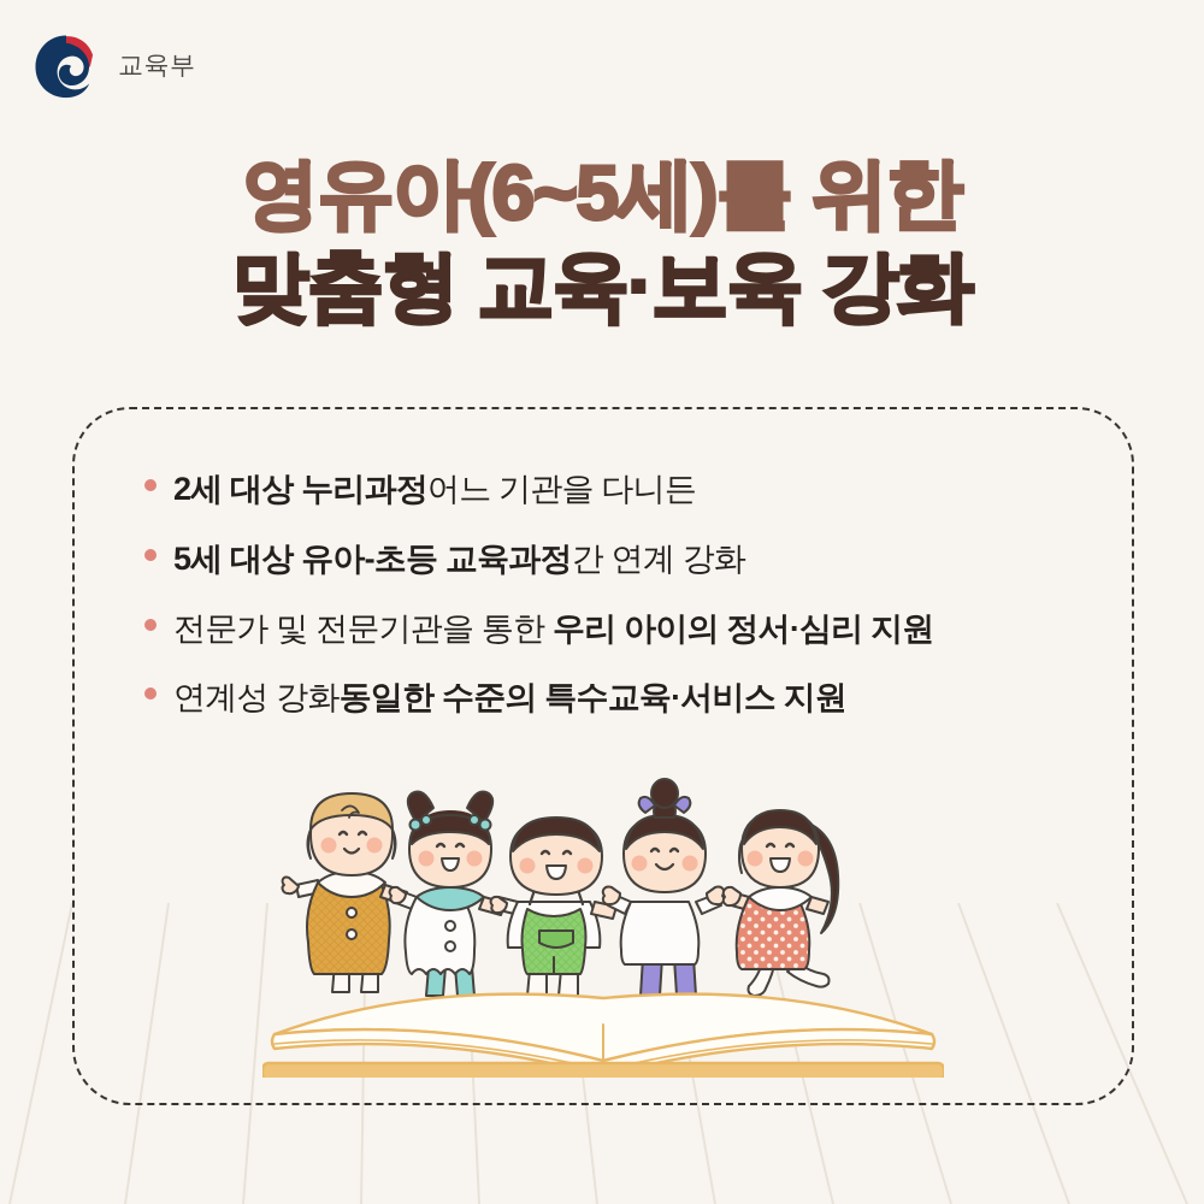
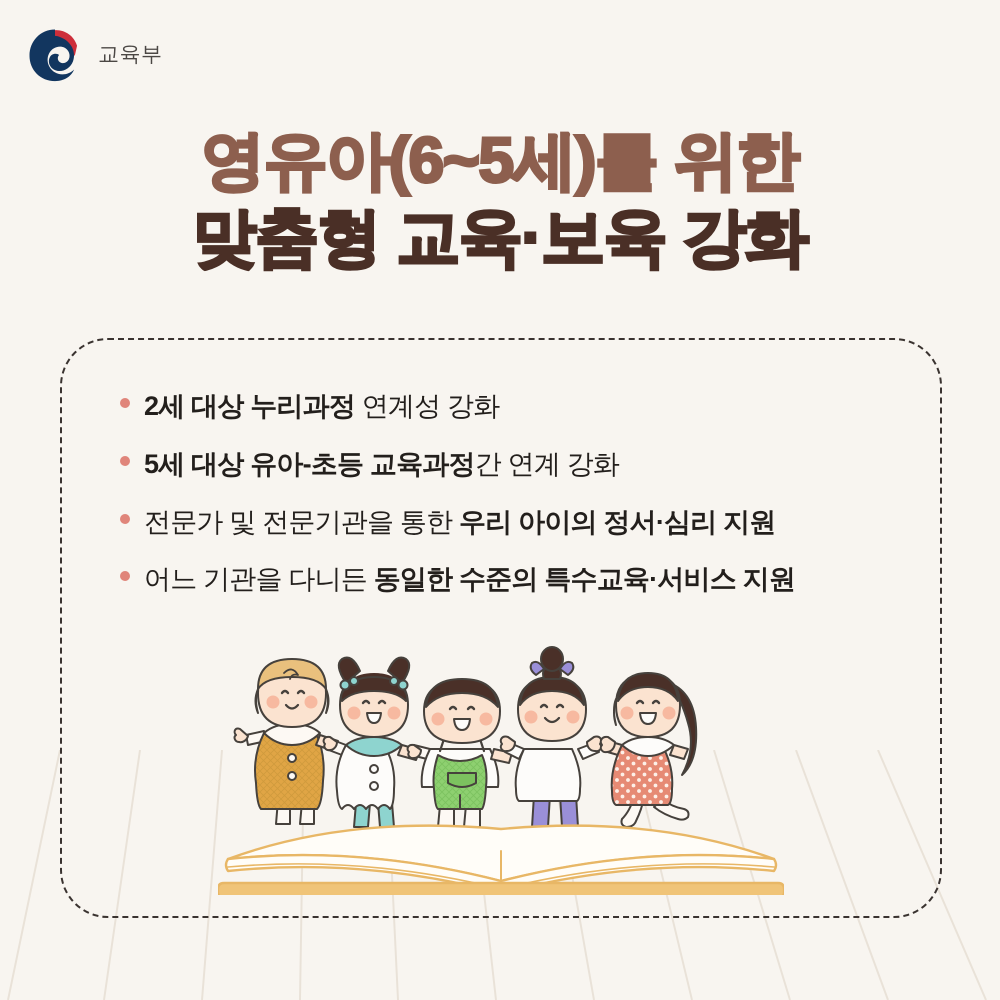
  교육부
  영유아(6~5세)를 위한
  맞춤형 교육·보육 강화
- 2세 대상 누리과정어느 기관을 다니든
+ 2세 대상 누리과정 연계성 강화
  5세 대상 유아-초등 교육과정간 연계 강화
  전문가 및 전문기관을 통한 우리 아이의 정서·심리 지원
- 연계성 강화동일한 수준의 특수교육·서비스 지원
+ 어느 기관을 다니든 동일한 수준의 특수교육·서비스 지원
